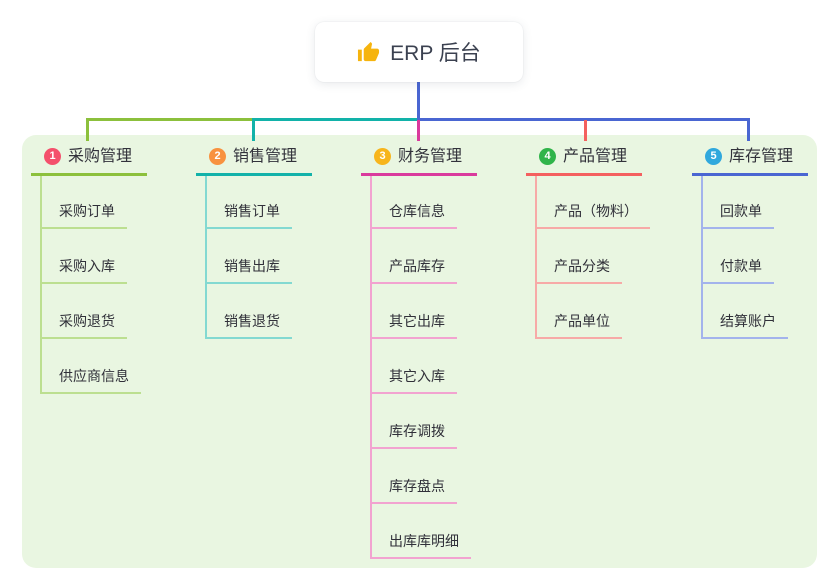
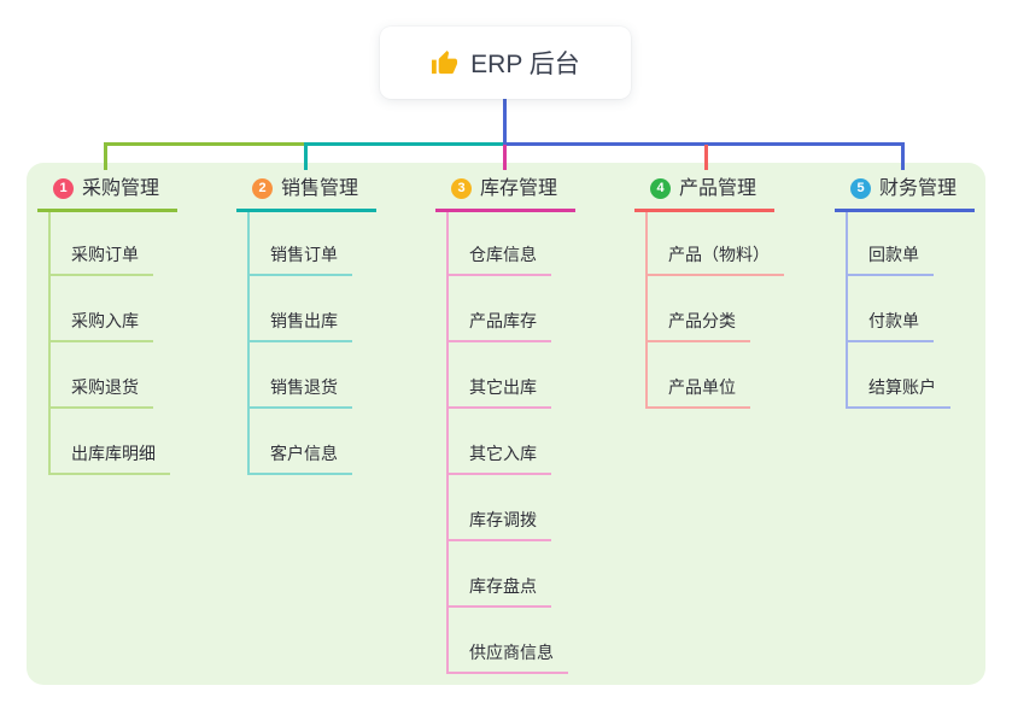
  ERP 后台
  1
  采购管理
  采购订单
  采购入库
  采购退货
- 供应商信息
+ 出库库明细
  2
  销售管理
  销售订单
  销售出库
  销售退货
+ 客户信息
  3
- 财务管理
+ 库存管理
  仓库信息
  产品库存
  其它出库
  其它入库
  库存调拨
  库存盘点
- 出库库明细
+ 供应商信息
  4
  产品管理
  产品（物料）
  产品分类
  产品单位
  5
- 库存管理
+ 财务管理
  回款单
  付款单
  结算账户
